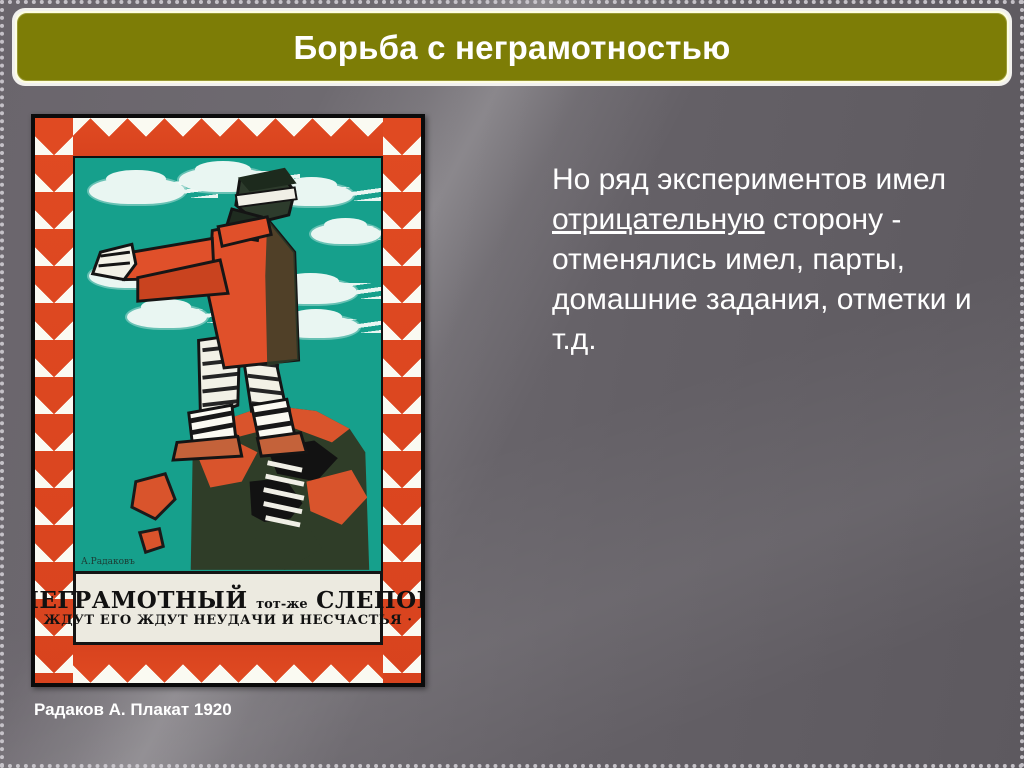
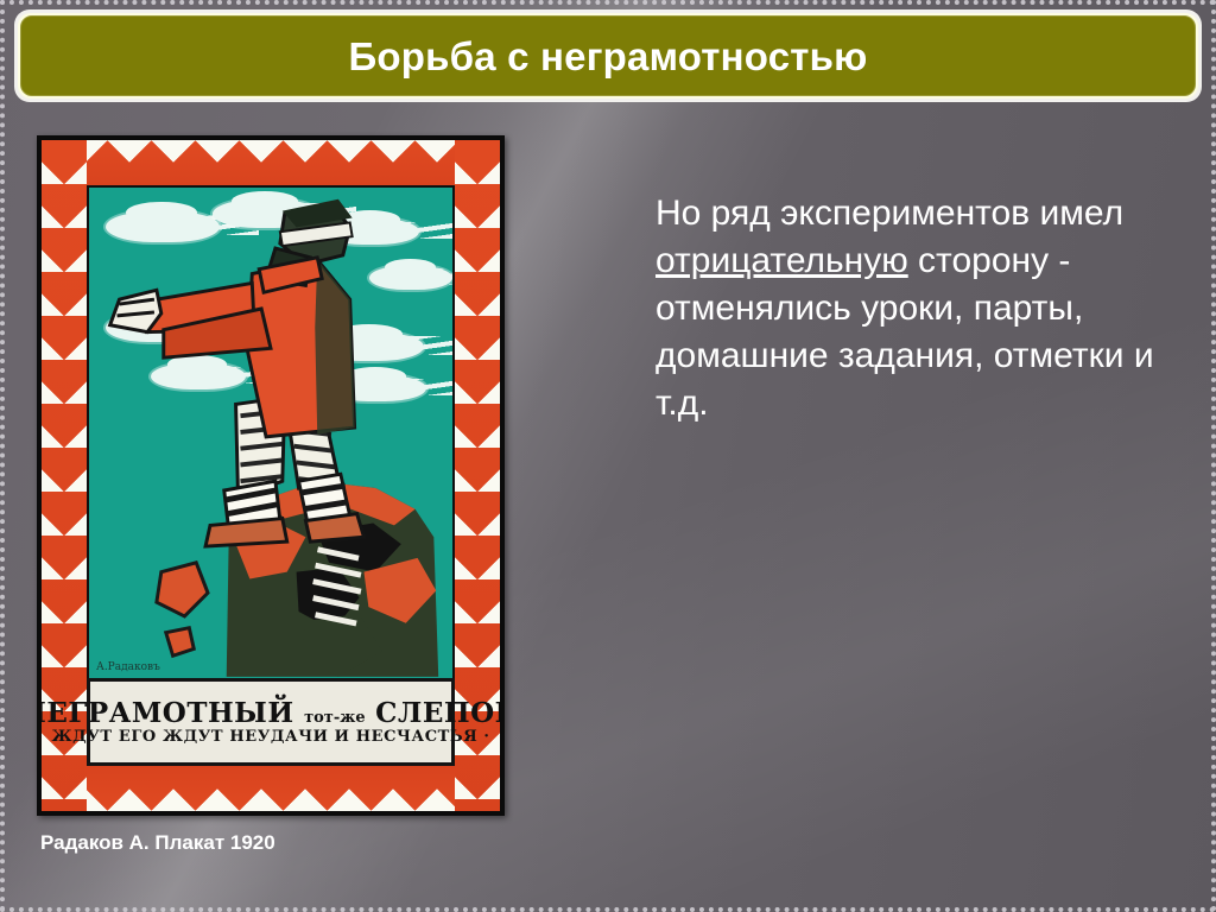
  Борьба с неграмотностью
  А.Радаковъ
  ЕГРАМОТНЫЙ тот-же СЛЕПО
  ЖДУТ ЕГО ЖДУТ НЕУДАЧИ И НЕСЧАСТЬЯ ·
  Радаков А. Плакат 1920
- Но ряд экспериментов имел отрицательную сторону - отменялись имел, парты, домашние задания, отметки и т.д.
+ Но ряд экспериментов имел отрицательную сторону - отменялись уроки, парты, домашние задания, отметки и т.д.
